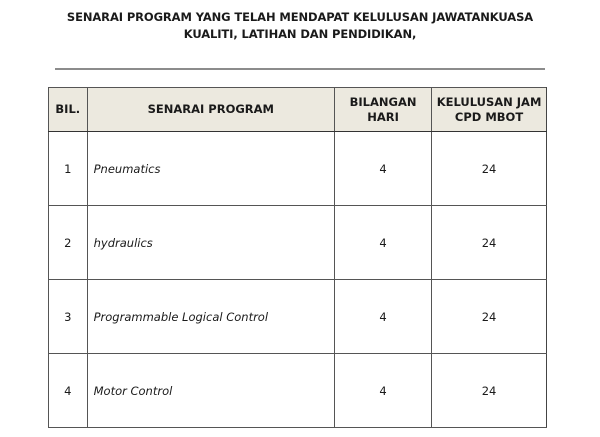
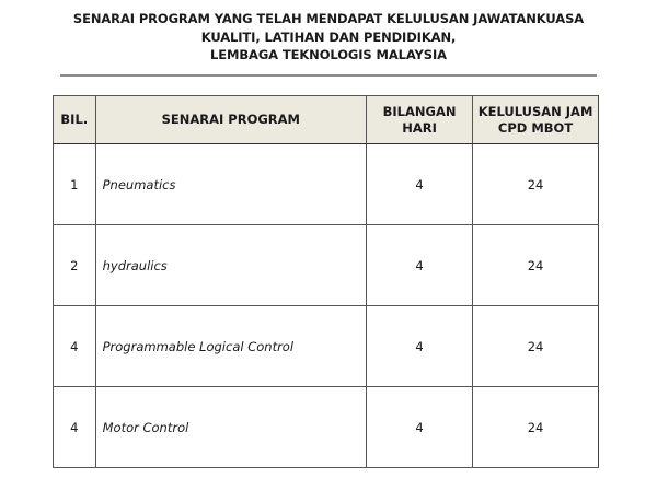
  SENARAI PROGRAM YANG TELAH MENDAPAT KELULUSAN JAWATANKUASA
  KUALITI, LATIHAN DAN PENDIDIKAN,
+ LEMBAGA TEKNOLOGIS MALAYSIA
  BIL.	SENARAI PROGRAM	BILANGAN HARI	KELULUSAN JAM CPD MBOT
  1	Pneumatics	4	24
  2	hydraulics	4	24
- 3	Programmable Logical Control	4	24
+ 4	Programmable Logical Control	4	24
  4	Motor Control	4	24
